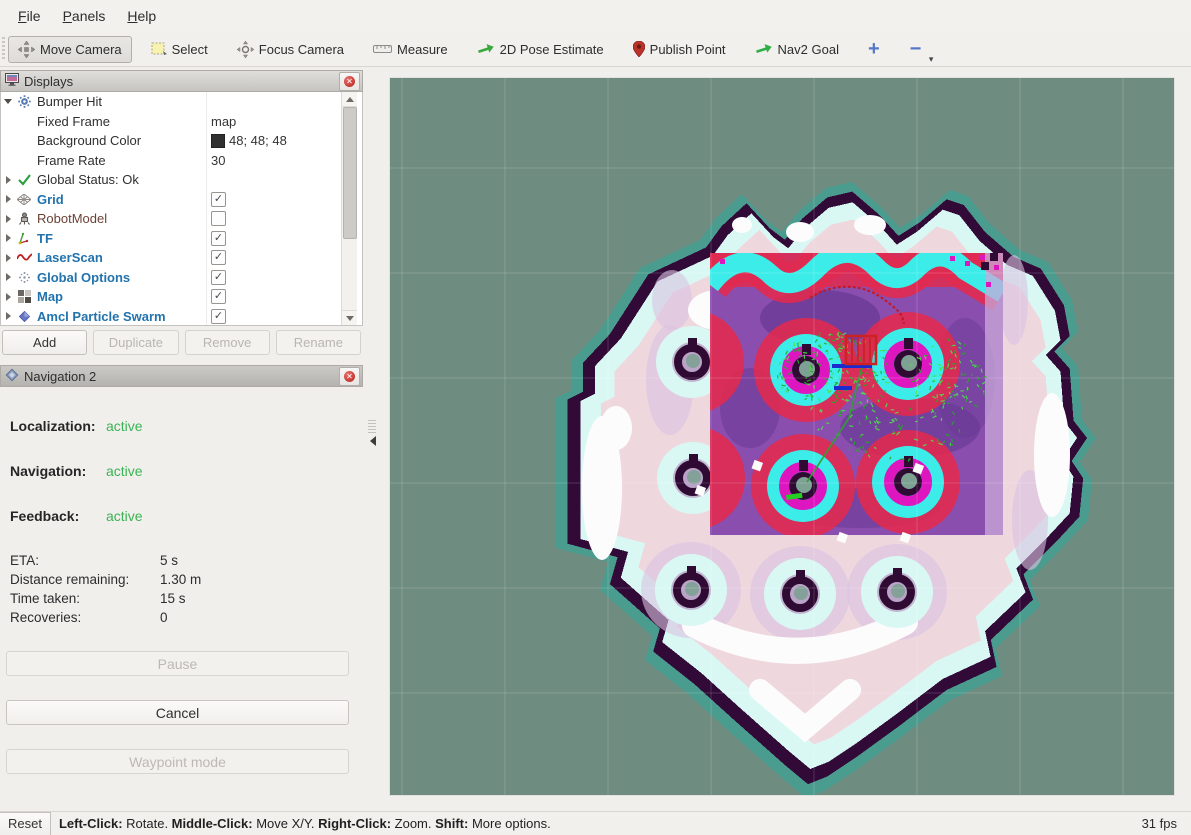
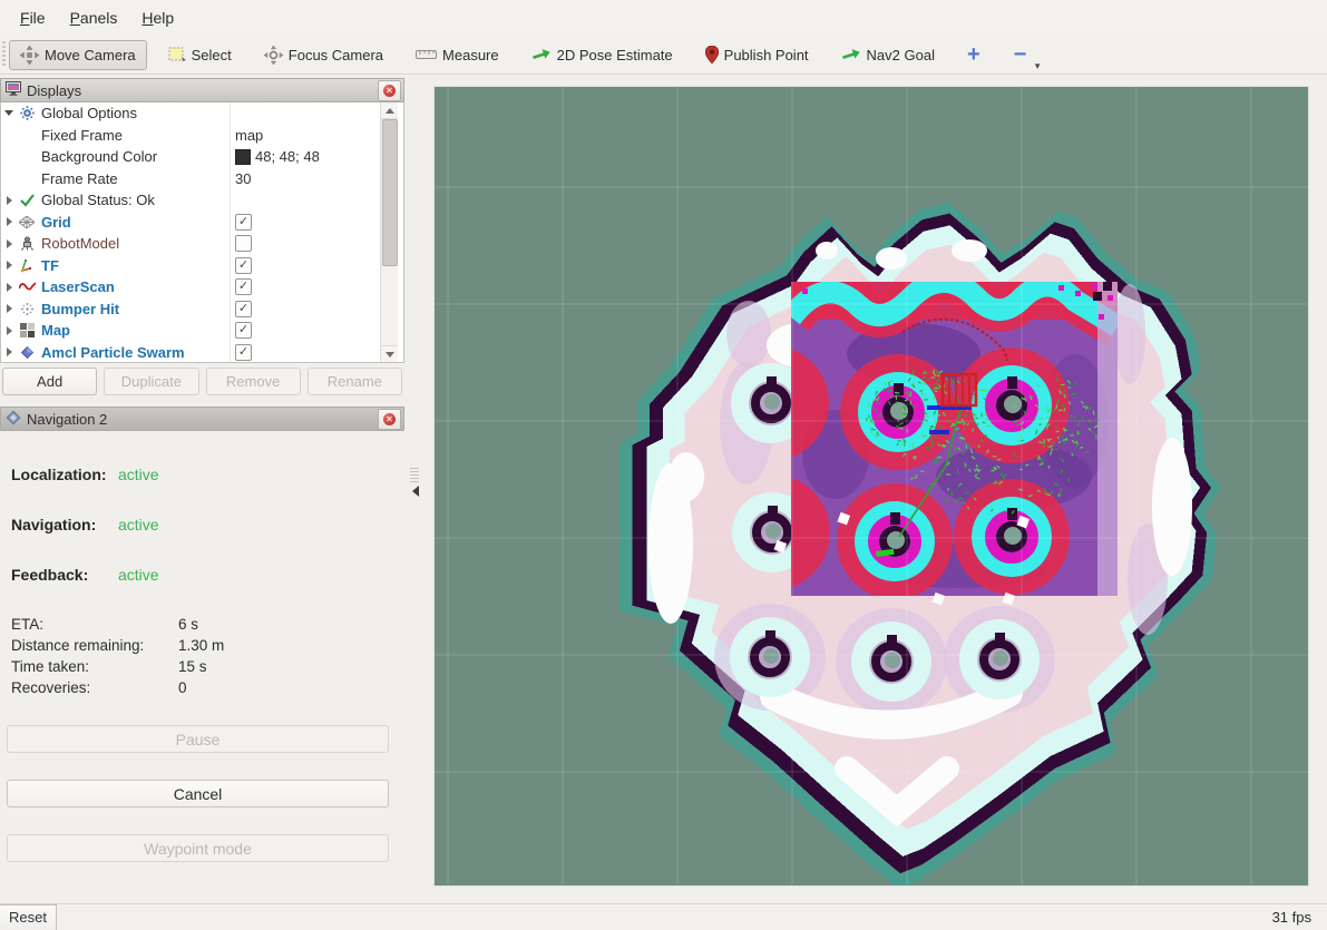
  File
  Panels
  Help
  Move Camera
  Select
  Focus Camera
  Measure
  2D Pose Estimate
  Publish Point
  Nav2 Goal
  +
  −
  ▾
  Displays
  ✕
- Bumper Hit
+ Global Options
  Fixed Frame
  map
  Background Color
  48; 48; 48
  Frame Rate
  30
  Global Status: Ok
  Grid
  ✓
  RobotModel
  TF
  ✓
  LaserScan
  ✓
- Global Options
+ Bumper Hit
  ✓
  Map
  ✓
  Amcl Particle Swarm
  ✓
  Add
  Duplicate
  Remove
  Rename
  Navigation 2
  ✕
  Localization:
  active
  Navigation:
  active
  Feedback:
  active
  ETA:
- 5 s
+ 6 s
  Distance remaining:
  1.30 m
  Time taken:
  15 s
  Recoveries:
  0
  Pause
  Cancel
  Waypoint mode
  Reset
- Left-Click: Rotate. Middle-Click: Move X/Y. Right-Click: Zoom. Shift: More options.
  31 fps
